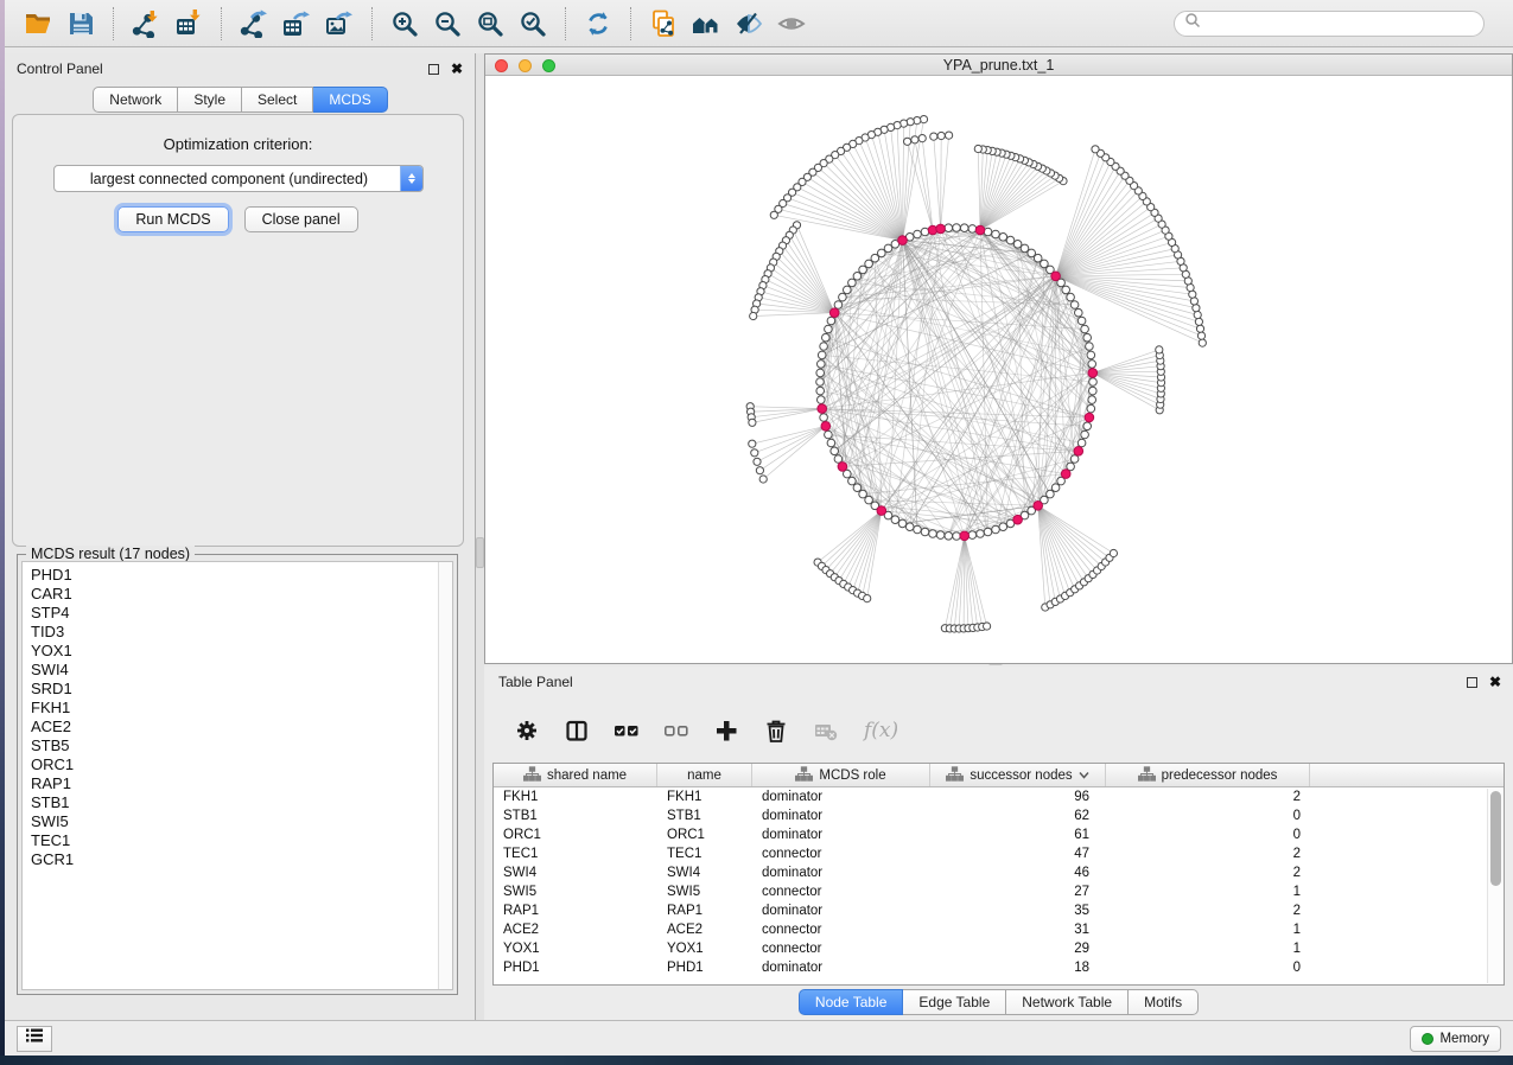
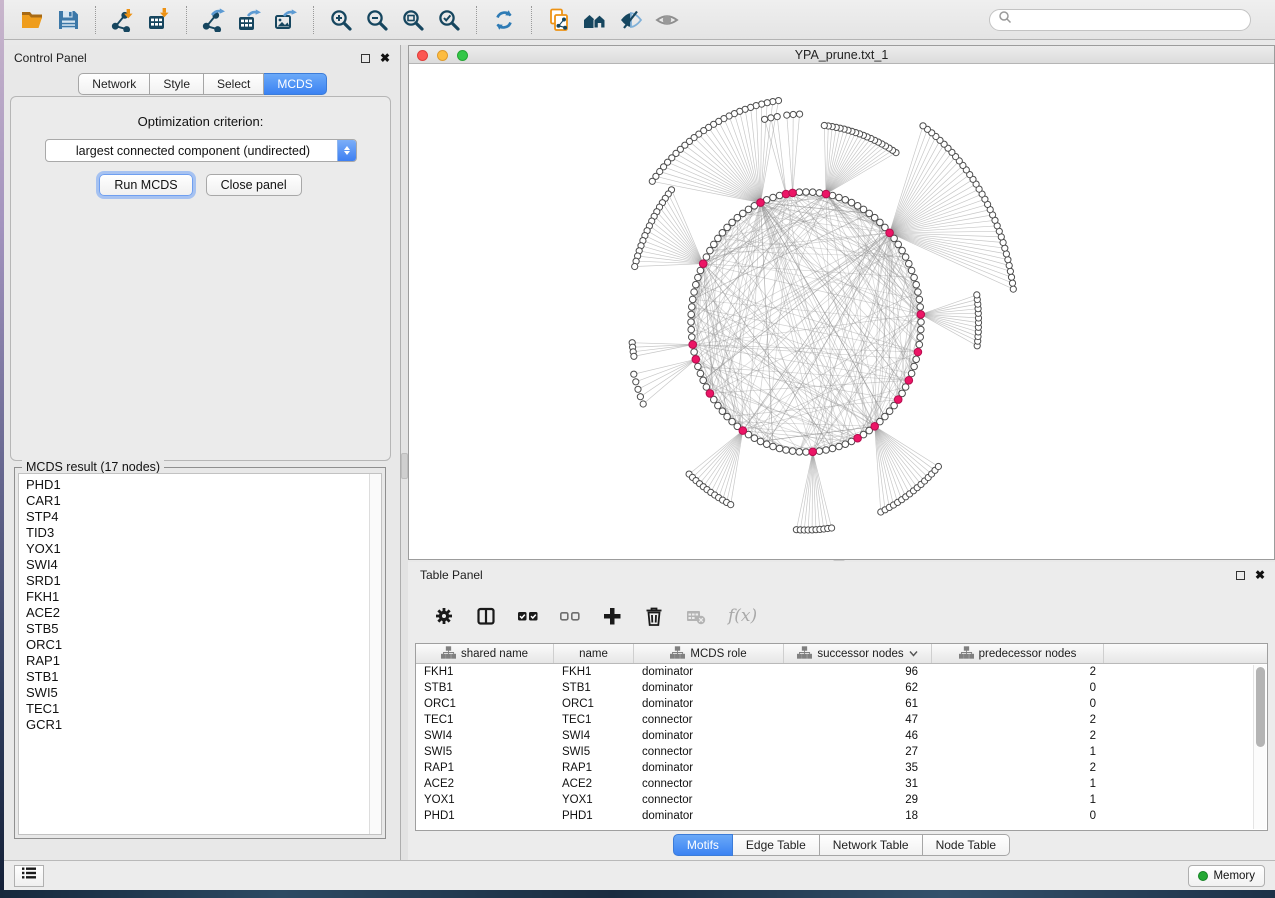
  Control Panel
  ✖
  Network
  Style
  Select
  MCDS
  Optimization criterion:
  largest connected component (undirected)
  Run MCDS
  Close panel
  MCDS result (17 nodes)
  PHD1
  CAR1
  STP4
  TID3
  YOX1
  SWI4
  SRD1
  FKH1
  ACE2
  STB5
  ORC1
  RAP1
  STB1
  SWI5
  TEC1
  GCR1
  YPA_prune.txt_1
  Table Panel
  ✖
  f(x)
  shared name
  name
  MCDS role
  successor nodes
  predecessor nodes
  FKH1
  FKH1
  dominator
  96
  2
  STB1
  STB1
  dominator
  62
  0
  ORC1
  ORC1
  dominator
  61
  0
  TEC1
  TEC1
  connector
  47
  2
  SWI4
  SWI4
  dominator
  46
  2
  SWI5
  SWI5
  connector
  27
  1
  RAP1
  RAP1
  dominator
  35
  2
  ACE2
  ACE2
  connector
  31
  1
  YOX1
  YOX1
  connector
  29
  1
  PHD1
  PHD1
  dominator
  18
  0
- Node Table
+ Motifs
  Edge Table
  Network Table
- Motifs
+ Node Table
  Memory
